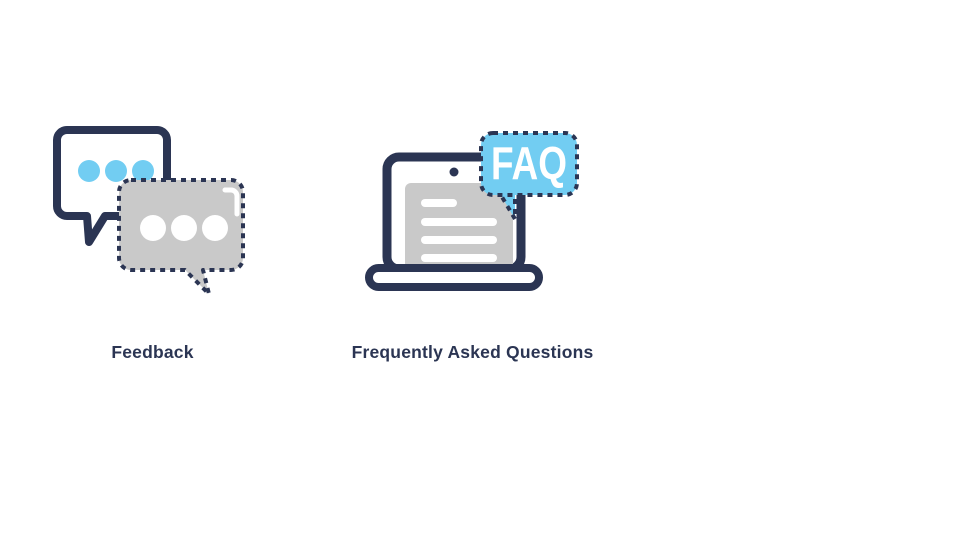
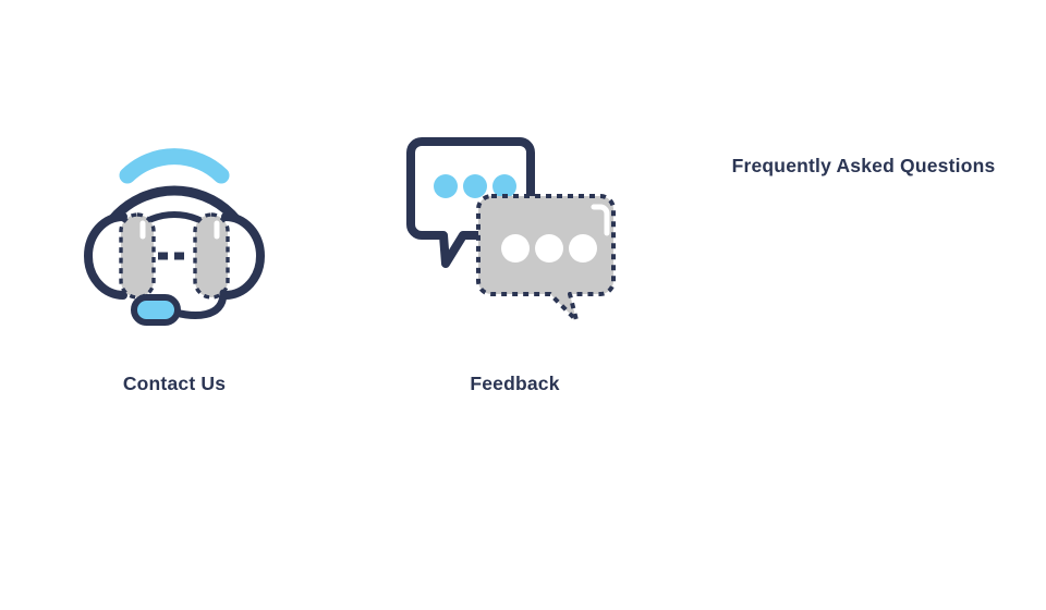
+ Contact Us
  Feedback
- FAQ
  Frequently Asked Questions
